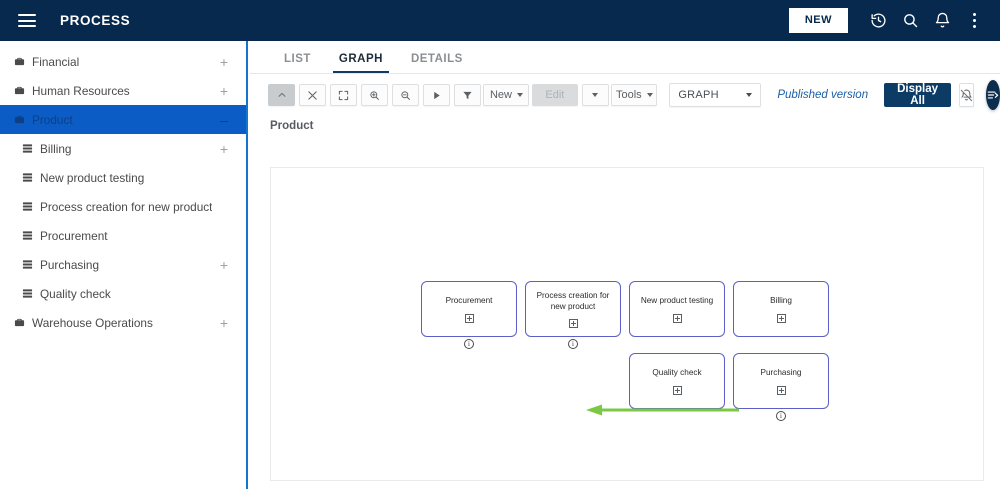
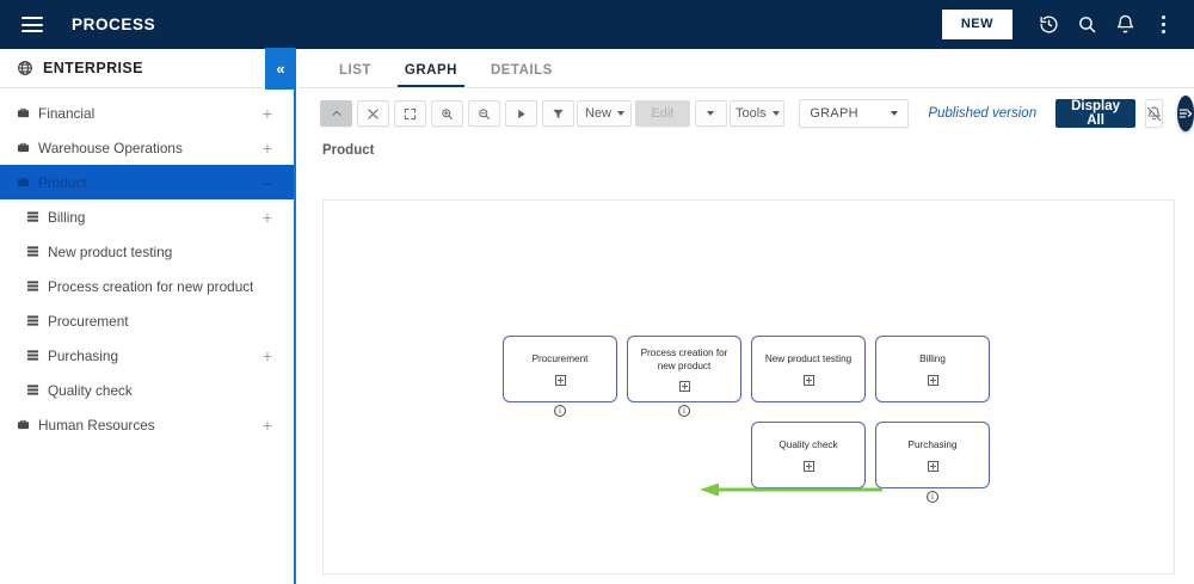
  PROCESS
  NEW
+ ENTERPRISE
+ «
  Financial
  +
- Human Resources
+ Warehouse Operations
  +
  Product
  –
  Billing
  +
  New product testing
  Process creation for new product
  Procurement
  Purchasing
  +
  Quality check
- Warehouse Operations
+ Human Resources
  +
  LIST
  GRAPH
  DETAILS
  New
  Edit
  Tools
  GRAPH
  Published version
  Display All
  Product
  Procurement
  i
  Process creation for new product
  i
  New product testing
  Billing
  Quality check
  Purchasing
  i
